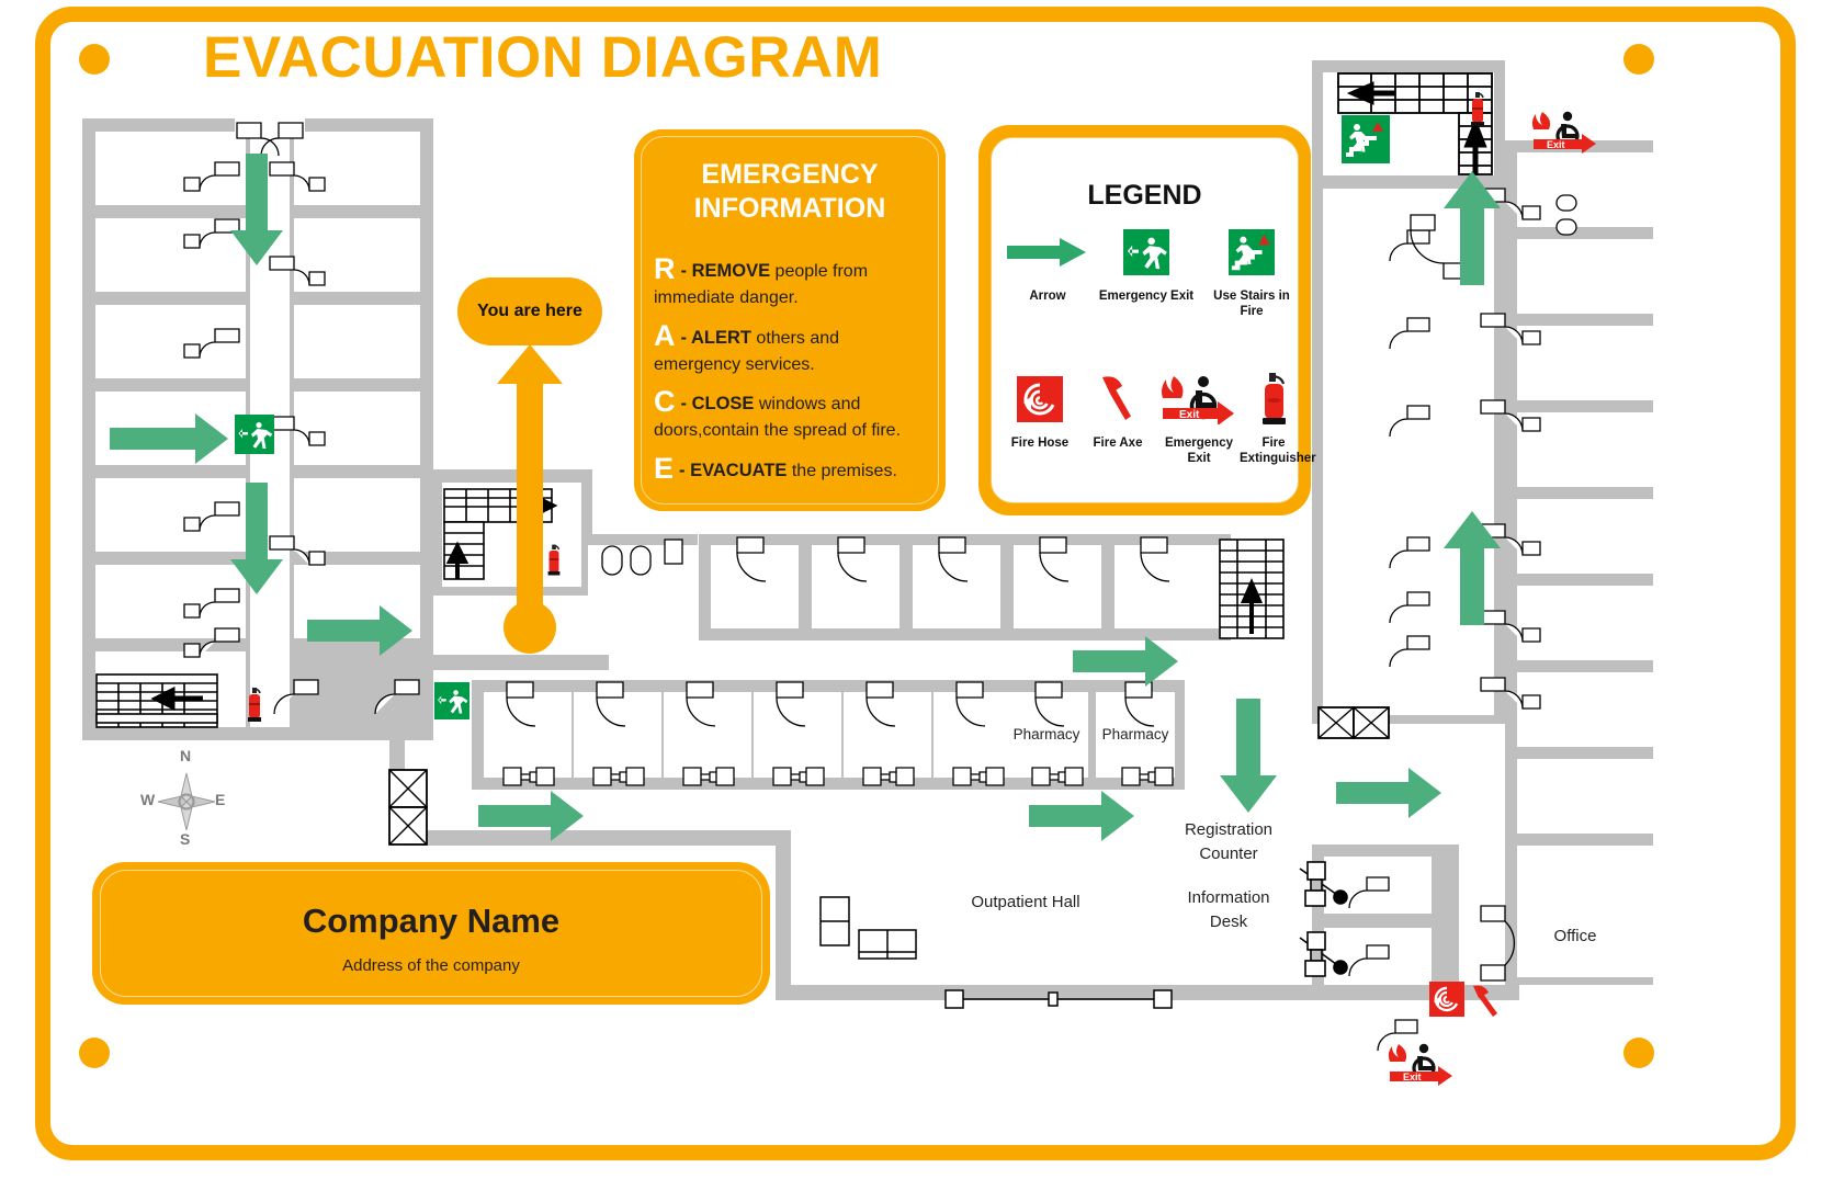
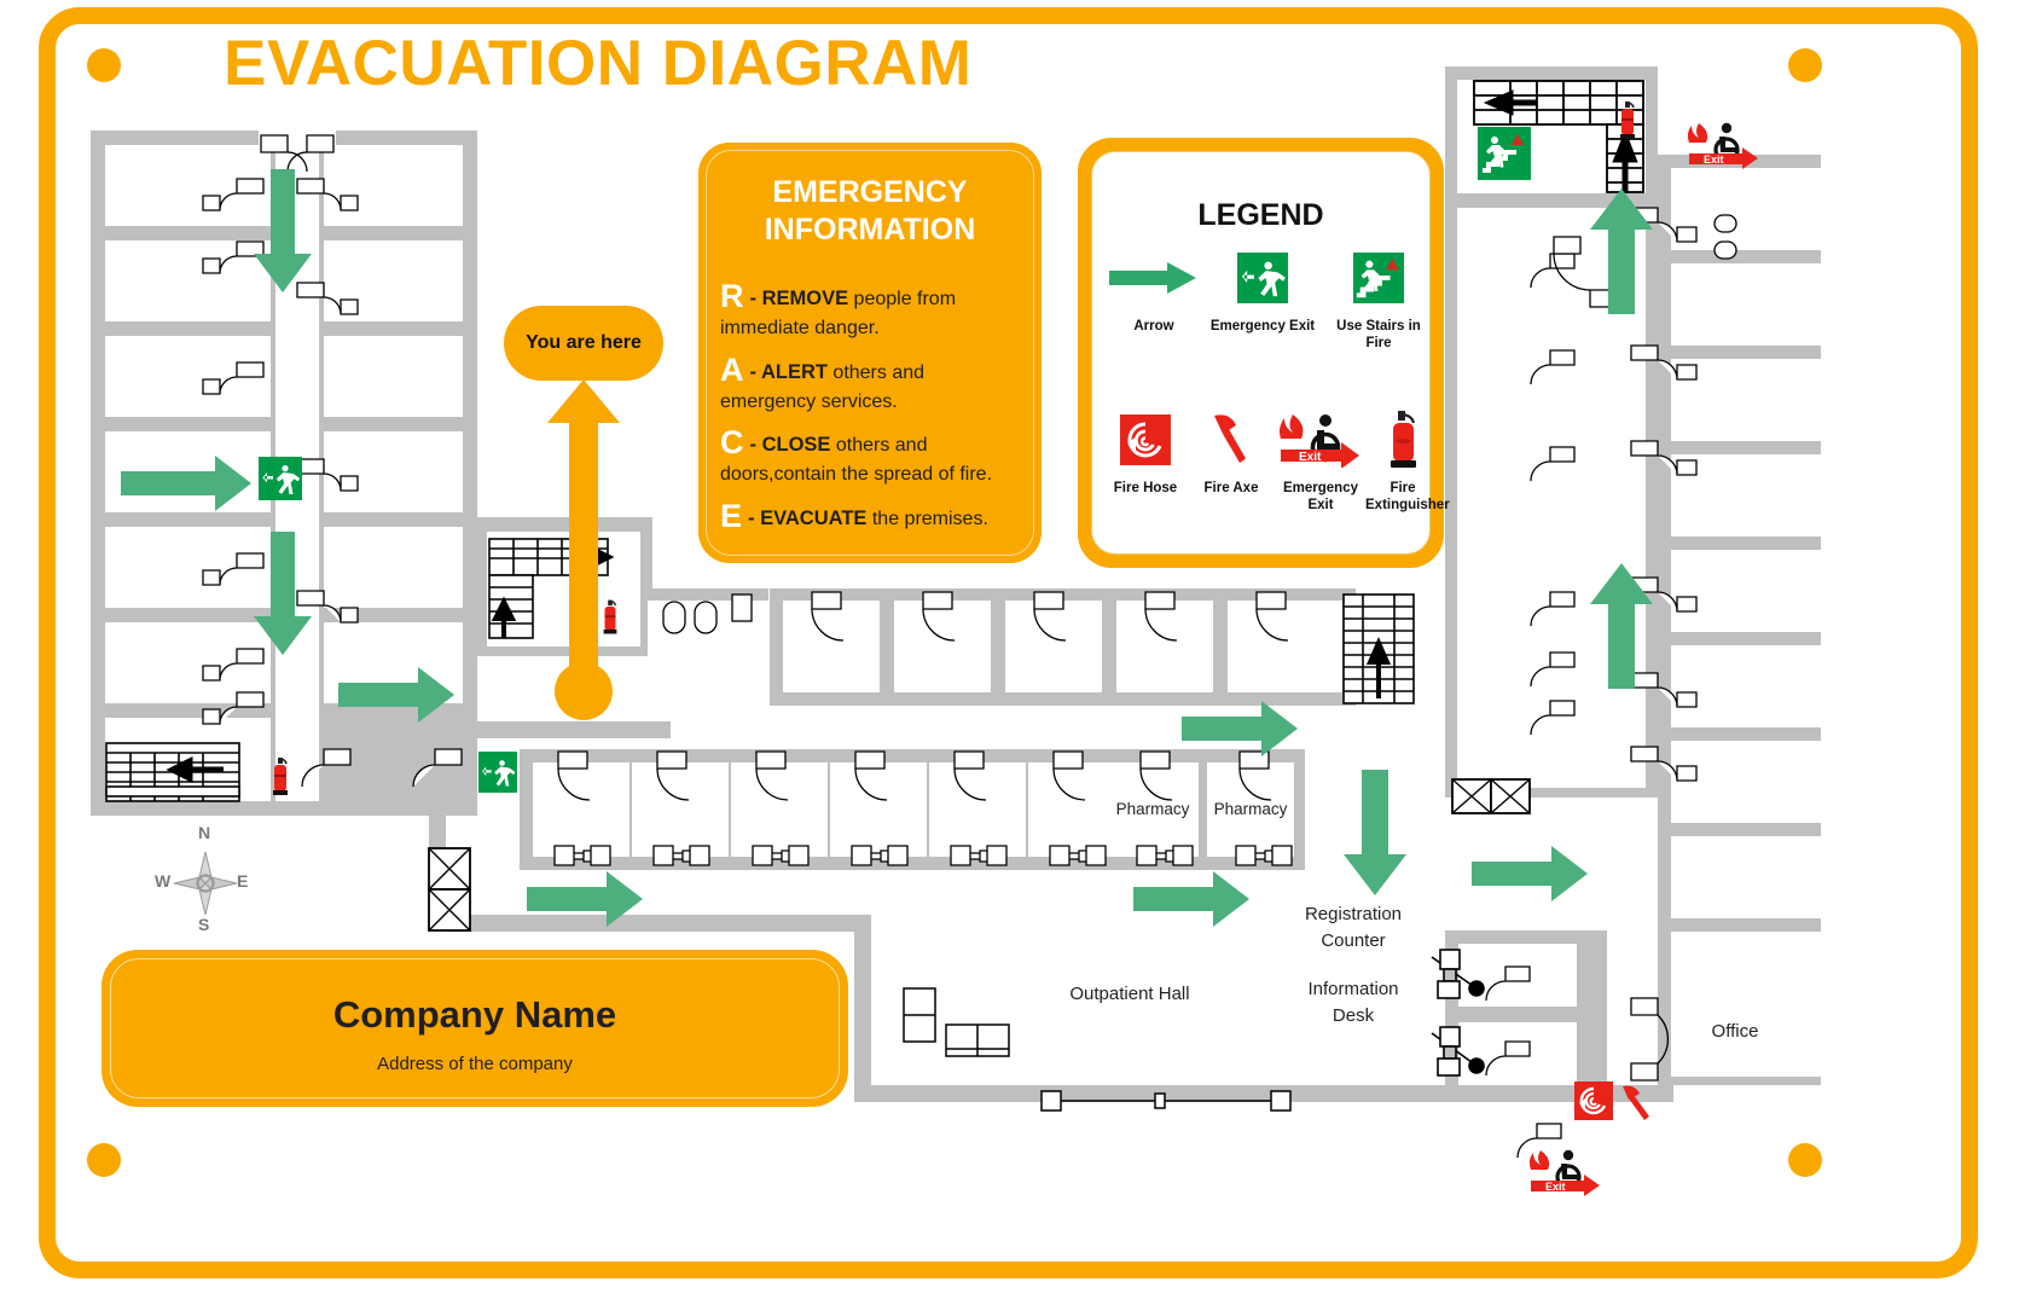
  EVACUATION DIAGRAM
  Exit
  Exit
  Pharmacy
  Pharmacy
  Registration
  Counter
  Information
  Desk
  Outpatient Hall
  Office
  EMERGENCY
  INFORMATION
  R - REMOVE people from immediate danger.
  A - ALERT others and emergency services.
- C - CLOSE windows and doors,contain the spread of fire.
+ C - CLOSE others and doors,contain the spread of fire.
  E - EVACUATE the premises.
  LEGEND
  Arrow
  Emergency Exit
  Use Stairs in Fire
  Fire Hose
  Fire Axe
  Exit
  Emergency Exit
  Fire Extinguisher
  You are here
  N
  S
  E
  W
  Company Name
  Address of the company
